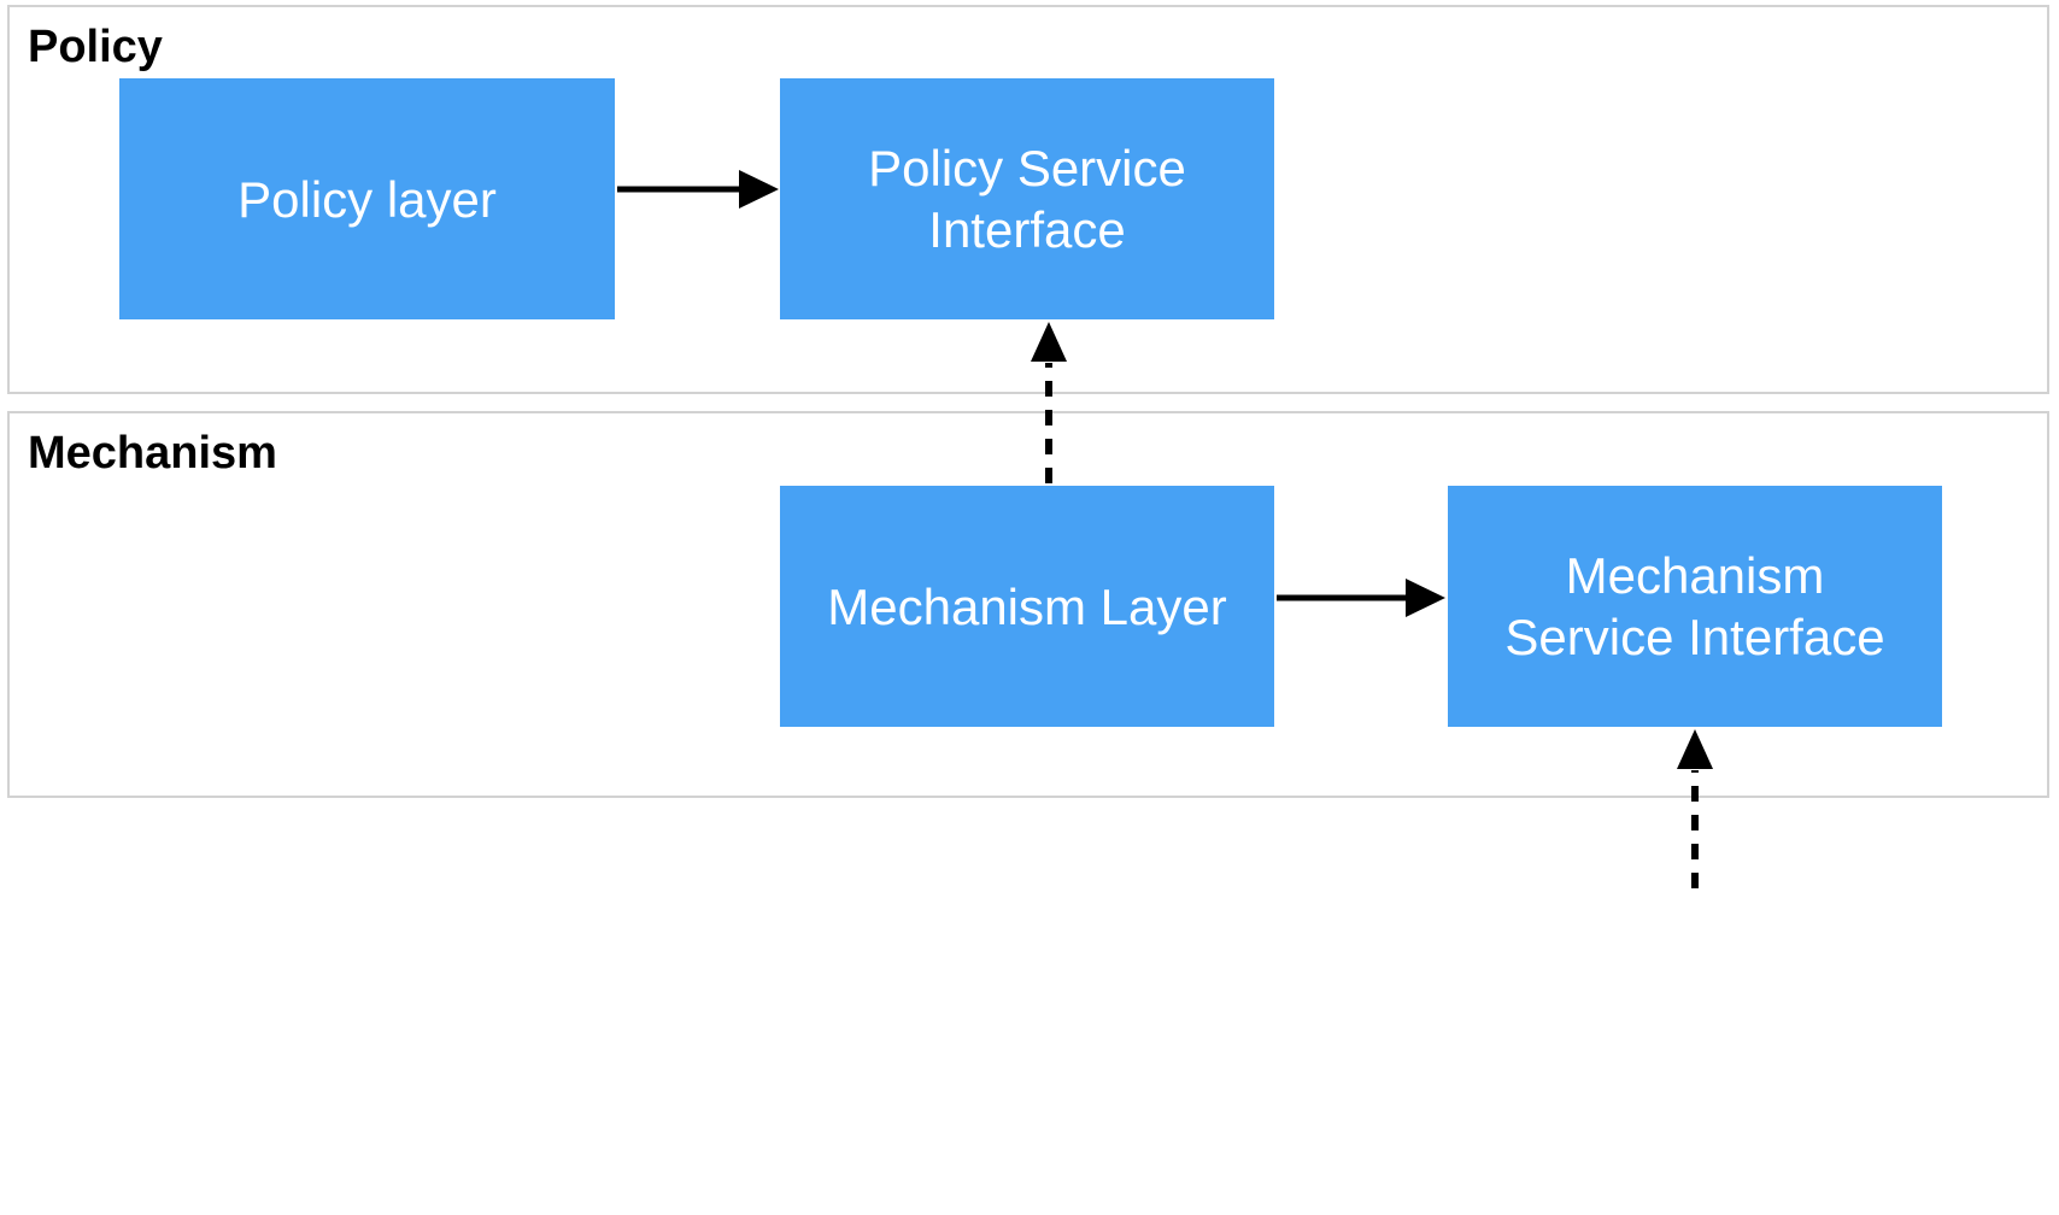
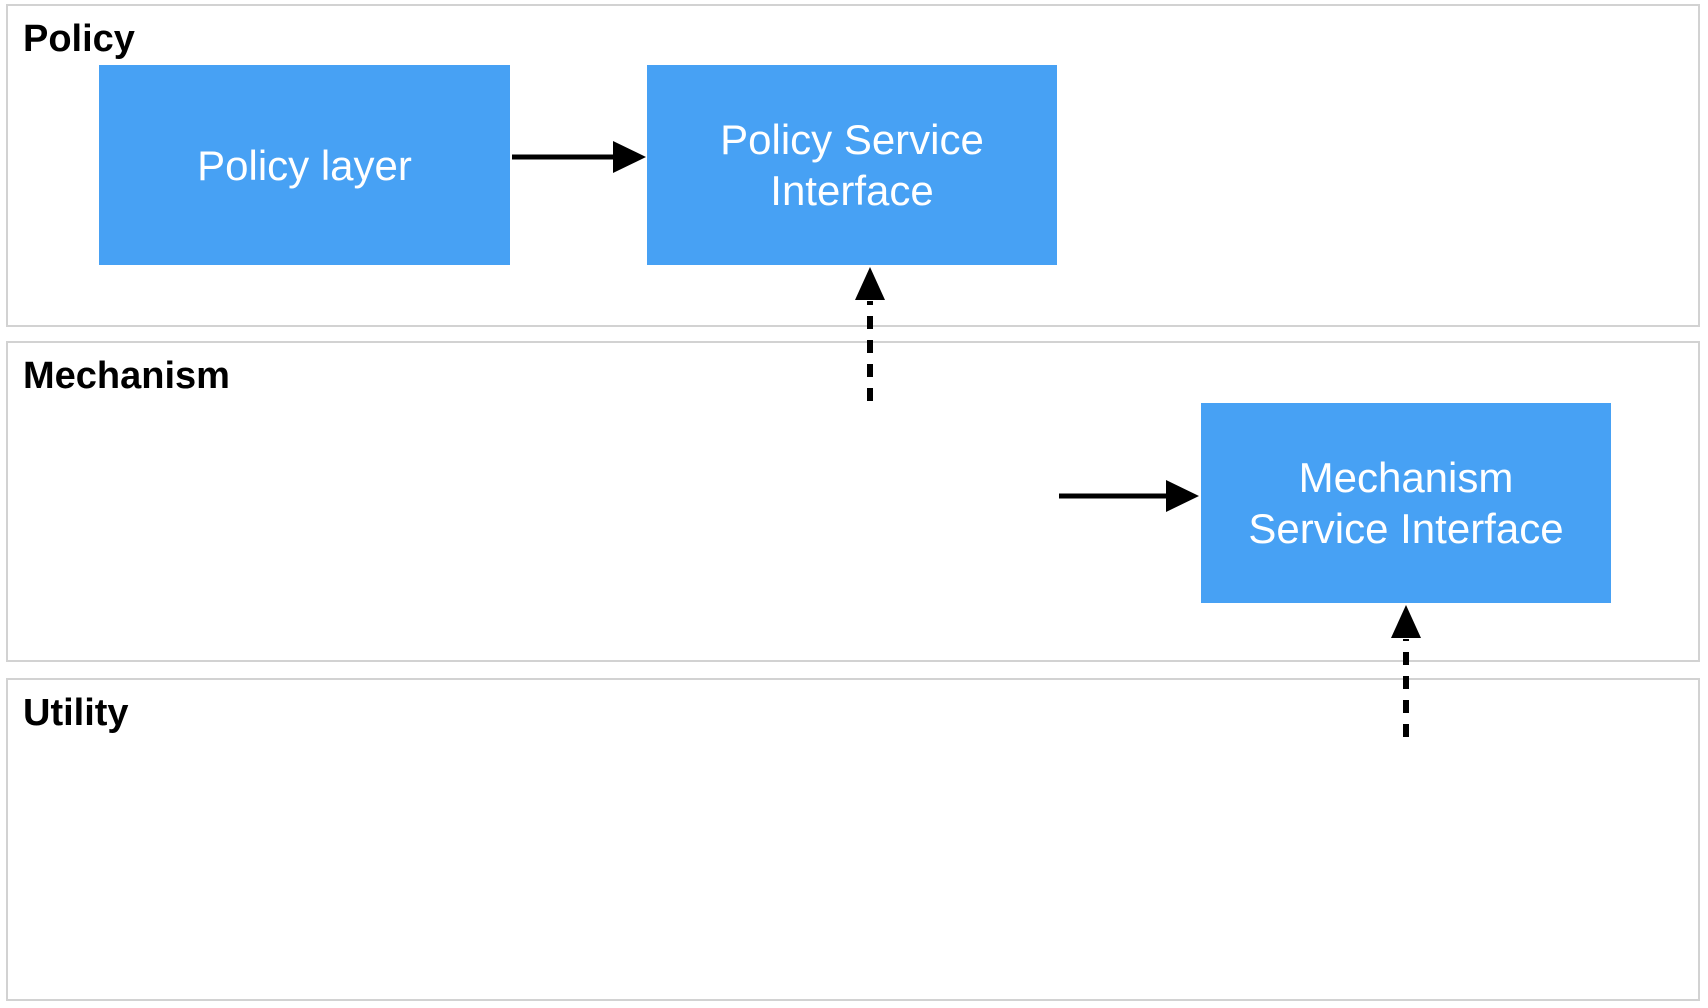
  Policy
  Mechanism
+ Utility
  Policy layer
  Policy Service
  Interface
- Mechanism Layer
  Mechanism
  Service Interface
